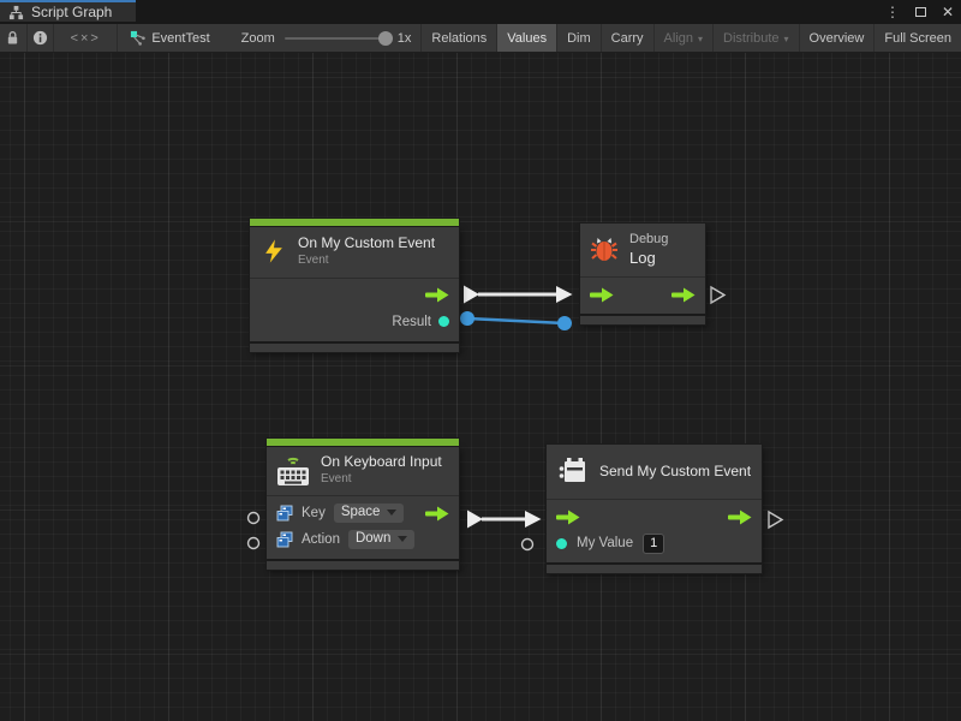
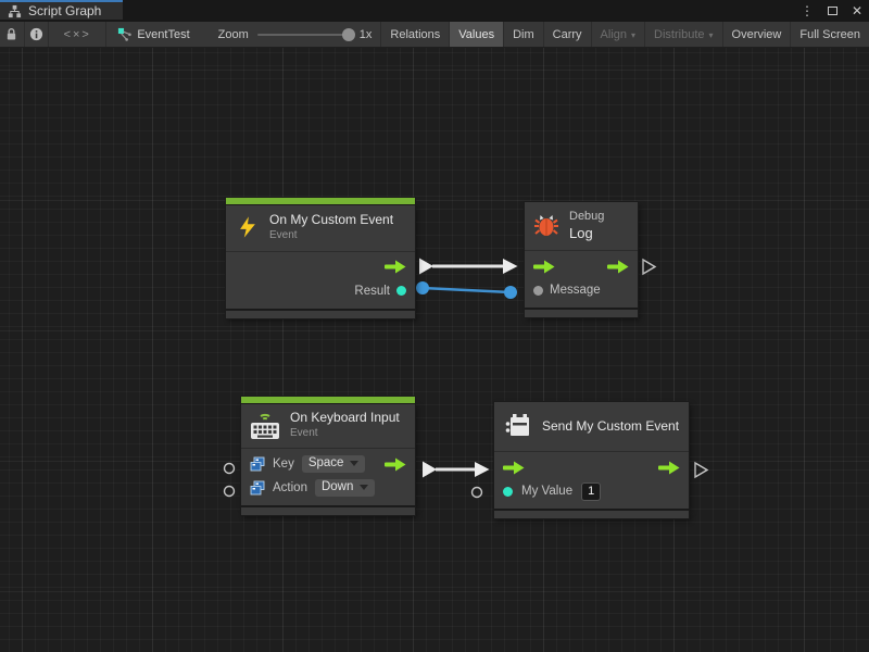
  Script Graph
  ⋮
  ✕
  <×>
  EventTest
  Zoom
  1x
  Relations
  Values
  Dim
  Carry
  Align
  ▾
  Distribute
  ▾
  Overview
  Full Screen
  On My Custom Event
  Event
  Result
  Debug
  Log
+ Message
  On Keyboard Input
  Event
  Key
  Space
  Action
  Down
  Send My Custom Event
  My Value
  1
